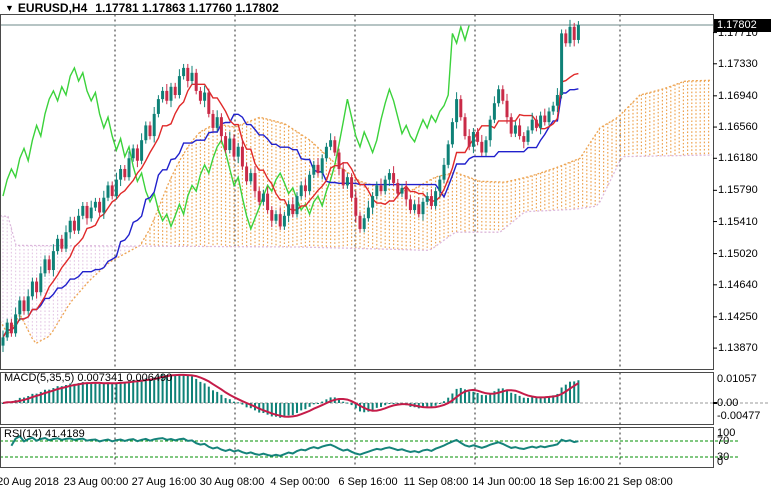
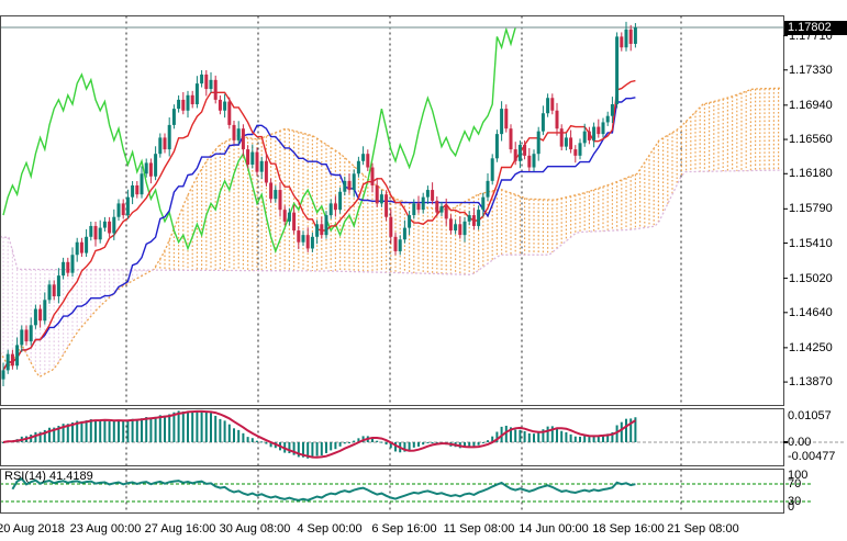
- ▼ EURUSD,H4 1.17781 1.17863 1.17760 1.17802
- MACD(5,35,5) 0.007341 0.006490
  RSI(14) 41.4189
  1.17710
  1.17330
  1.16940
  1.16560
  1.16180
  1.15790
  1.15410
  1.15020
  1.14640
  1.14250
  1.13870
  0.01057
  0.00
  -0.00477
  100
  70
  30
  0
  20 Aug 2018
  23 Aug 00:00
  27 Aug 16:00
  30 Aug 08:00
  4 Sep 00:00
  6 Sep 16:00
  11 Sep 08:00
  14 Jun 00:00
  18 Sep 16:00
  21 Sep 08:00
  1.17802
